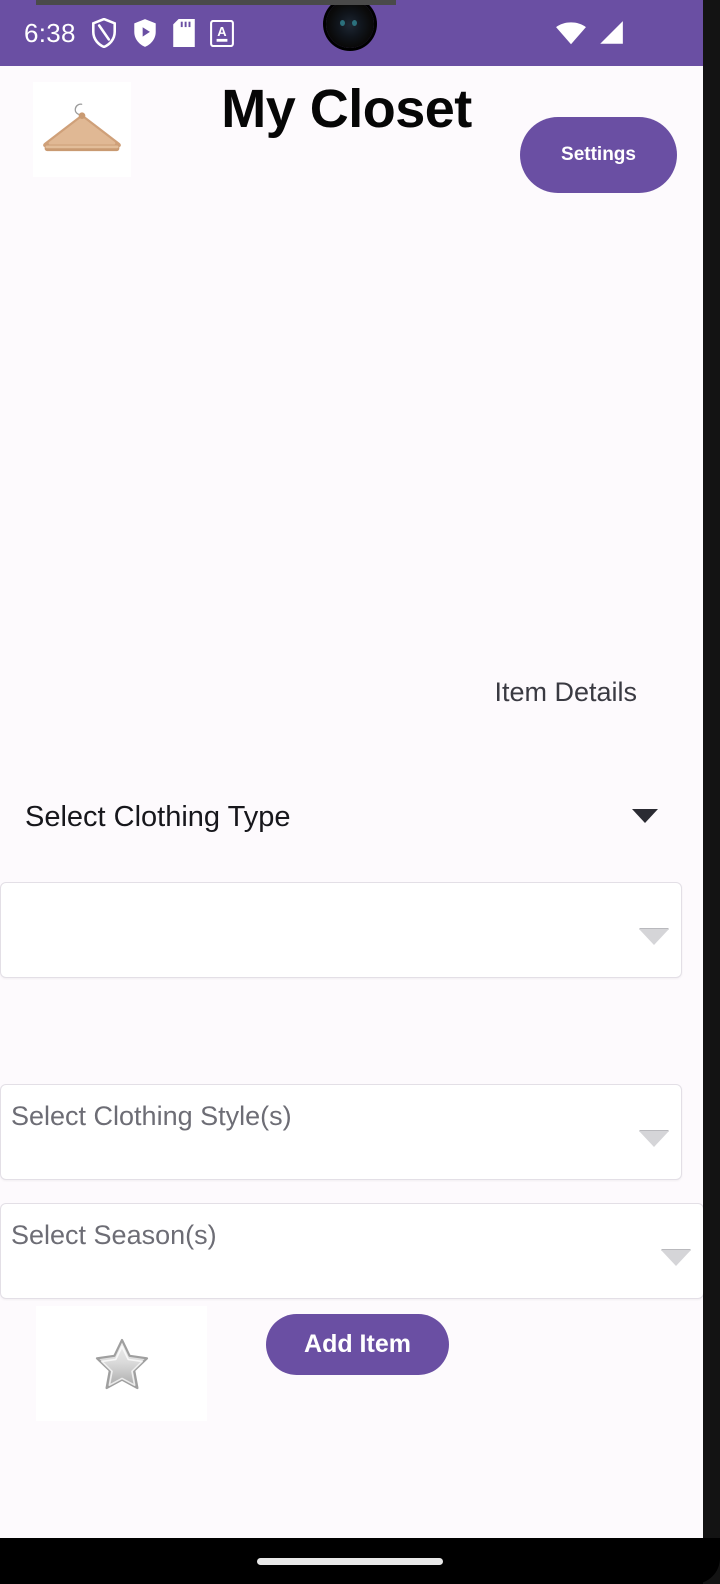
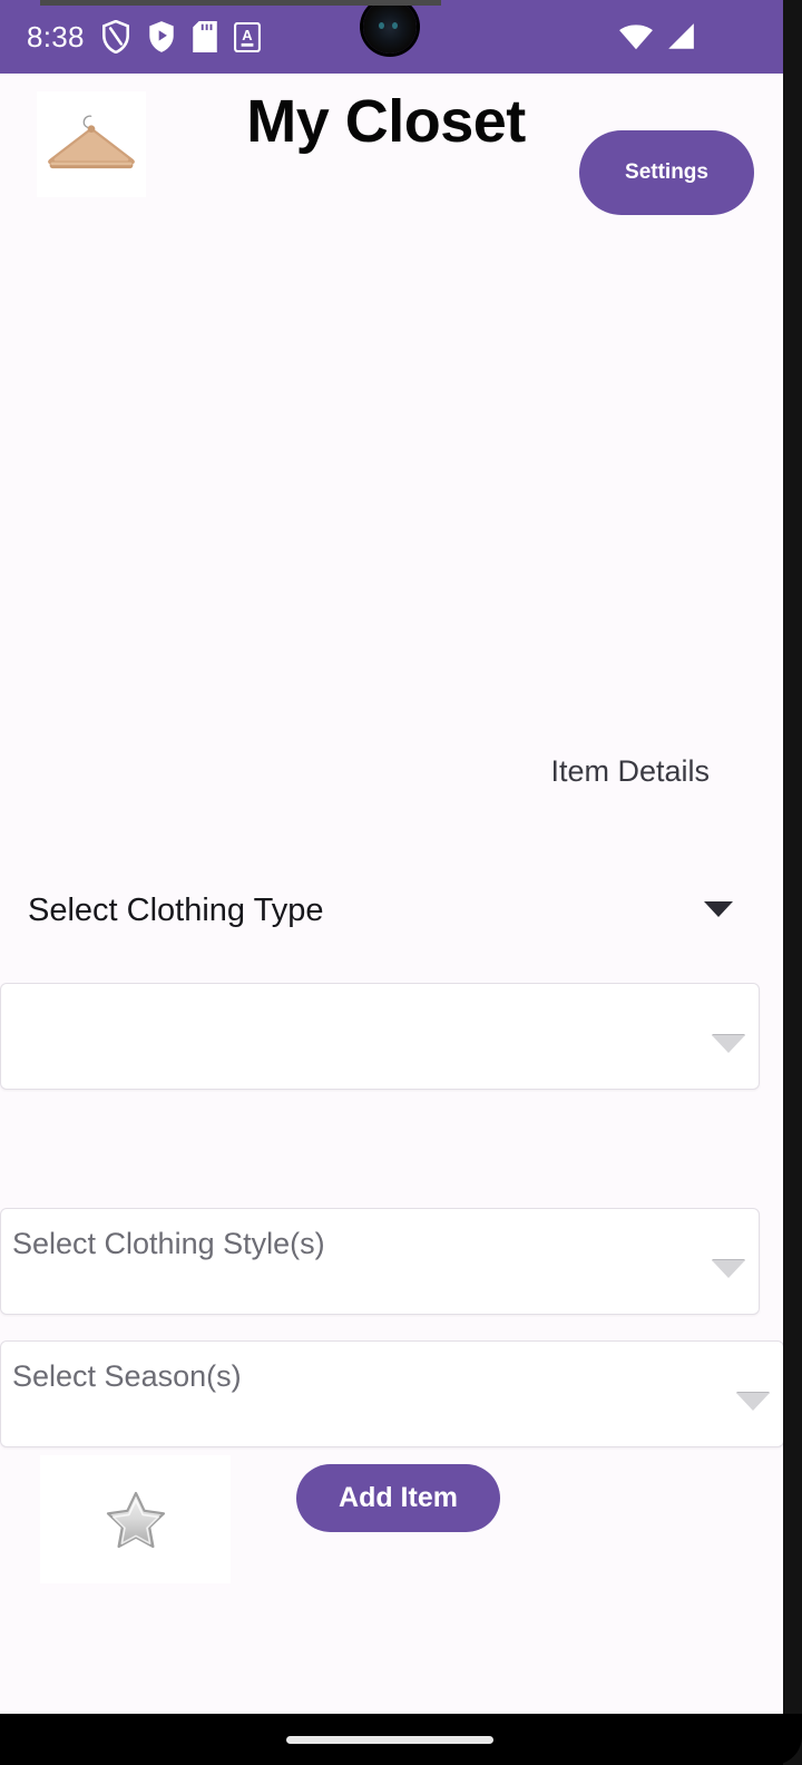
- 6:38
+ 8:38
  A
  My Closet
  Settings
  Item Details
  Select Clothing Type
  Select Clothing Style(s)
  Select Season(s)
  Add Item
